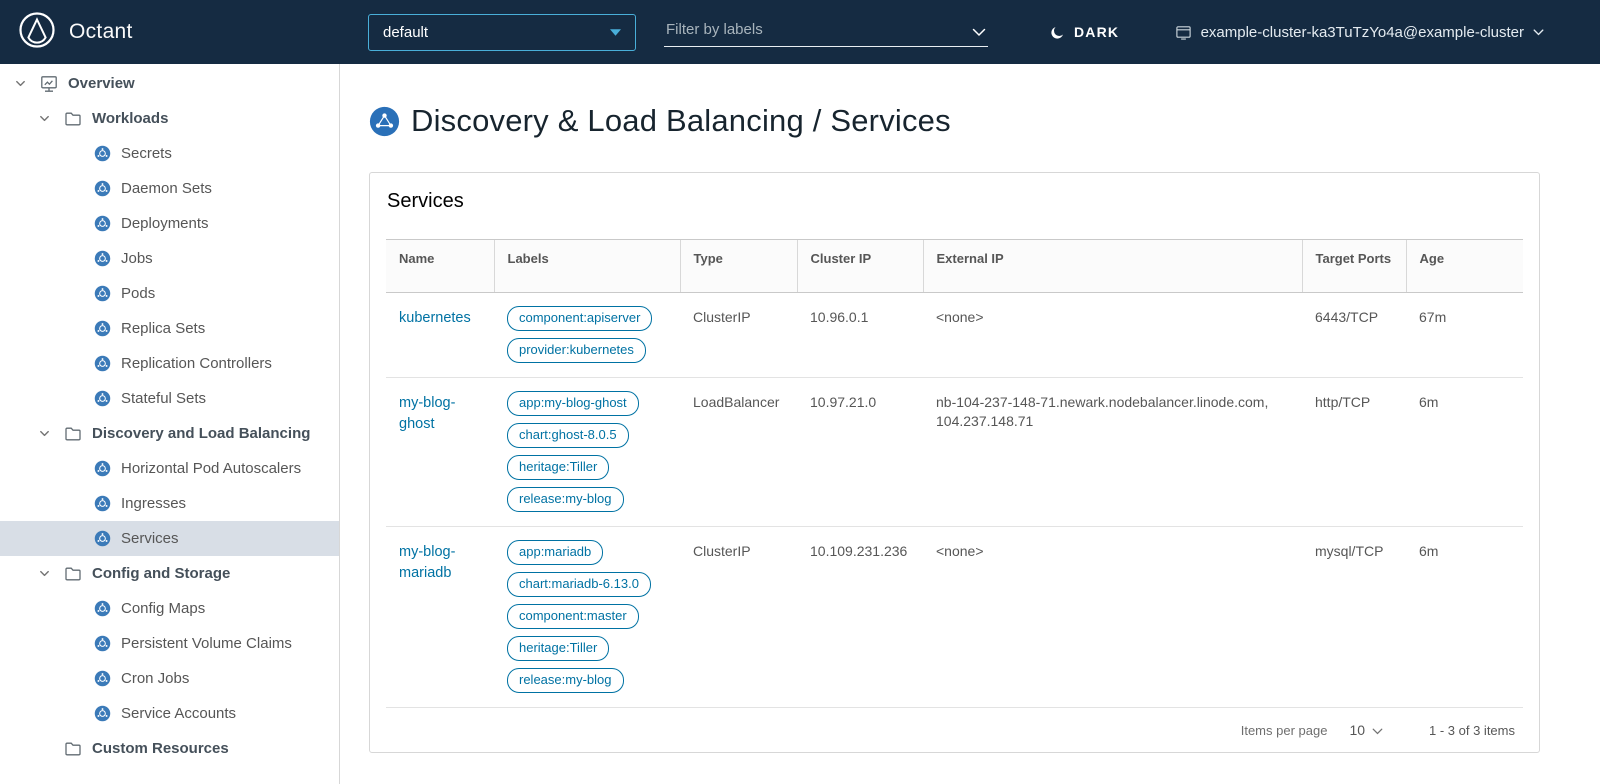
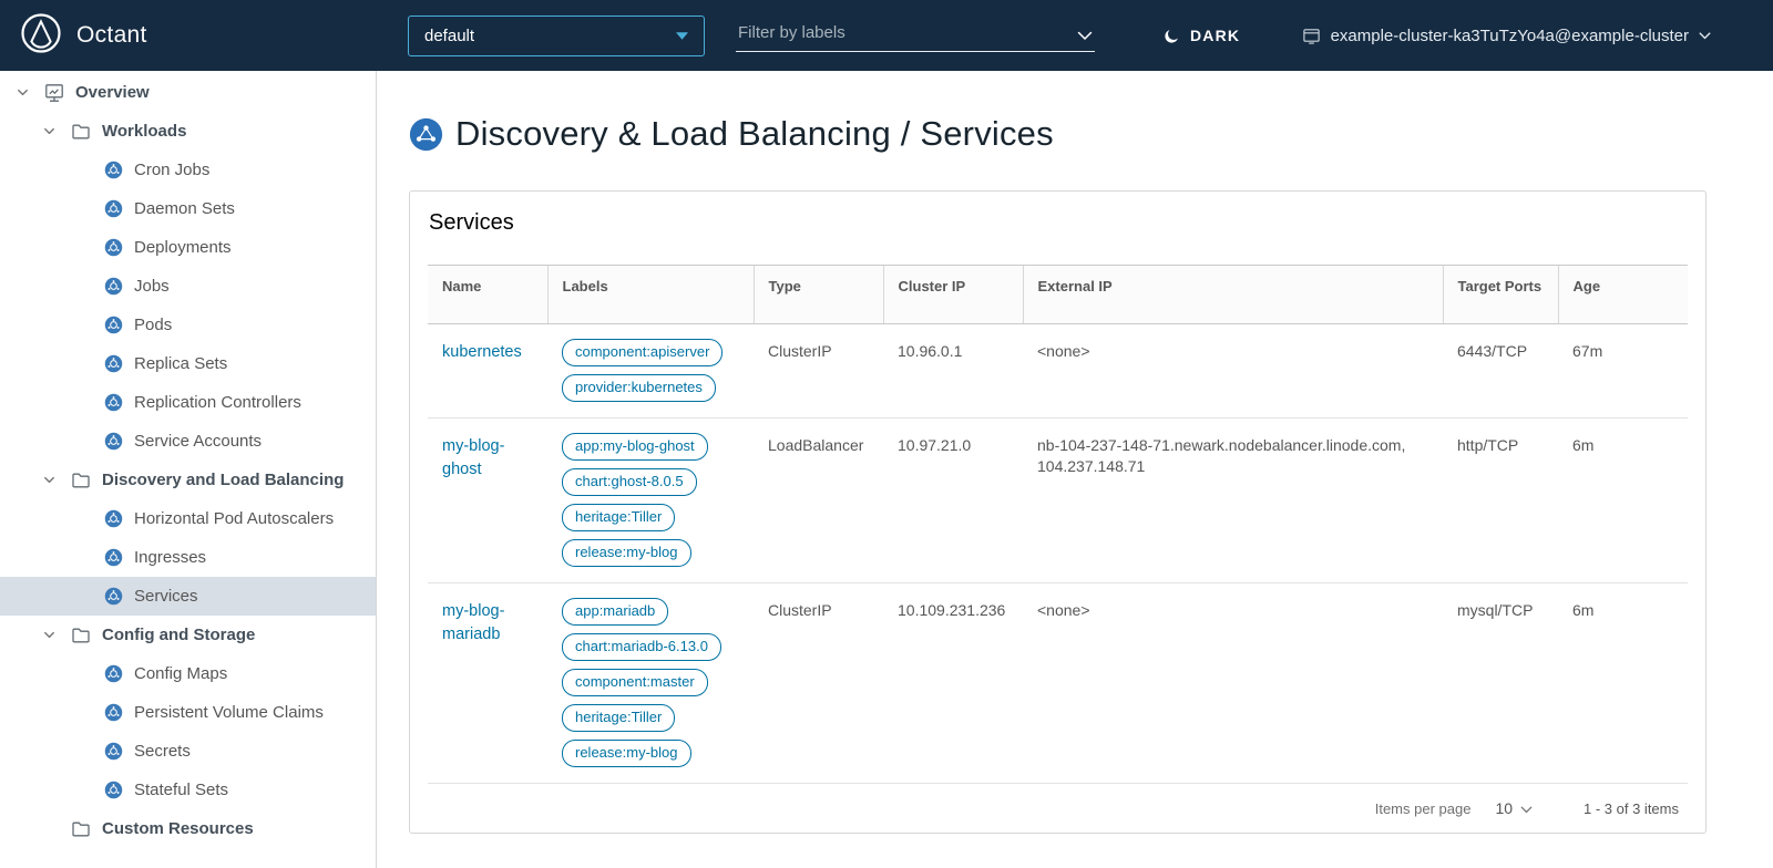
  Octant
  default
  Filter by labels
  DARK
  example-cluster-ka3TuTzYo4a@example-cluster
  Overview
  Workloads
- Secrets
+ Cron Jobs
  Daemon Sets
  Deployments
  Jobs
  Pods
  Replica Sets
  Replication Controllers
- Stateful Sets
+ Service Accounts
  Discovery and Load Balancing
  Horizontal Pod Autoscalers
  Ingresses
  Services
  Config and Storage
  Config Maps
  Persistent Volume Claims
- Cron Jobs
+ Secrets
- Service Accounts
+ Stateful Sets
  Custom Resources
  Discovery & Load Balancing / Services
  Services
  Name	Labels	Type	Cluster IP	External IP	Target Ports	Age
  kubernetes	component:apiserverprovider:kubernetes	ClusterIP	10.96.0.1	<none>	6443/TCP	67m
  my-blog-ghost	app:my-blog-ghostchart:ghost-8.0.5heritage:Tillerrelease:my-blog	LoadBalancer	10.97.21.0	nb-104-237-148-71.newark.nodebalancer.linode.com, 104.237.148.71	http/TCP	6m
  my-blog-mariadb	app:mariadbchart:mariadb-6.13.0component:masterheritage:Tillerrelease:my-blog	ClusterIP	10.109.231.236	<none>	mysql/TCP	6m
  Items per page
  10
  1 - 3 of 3 items
